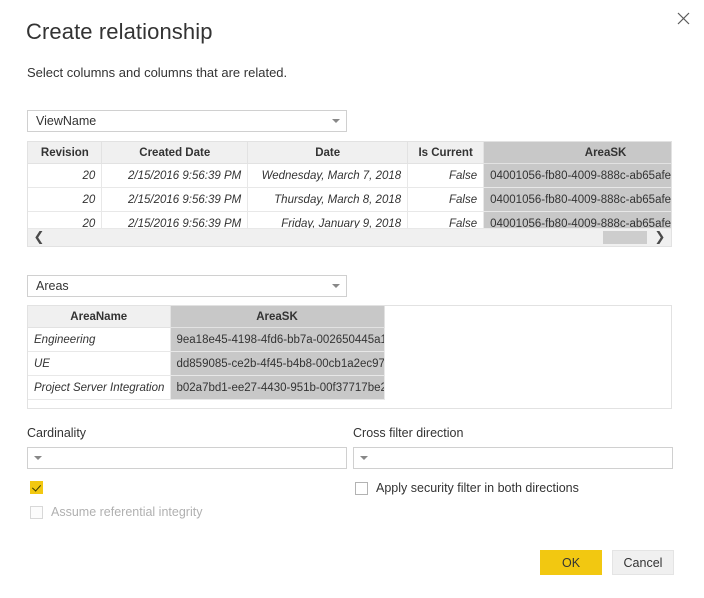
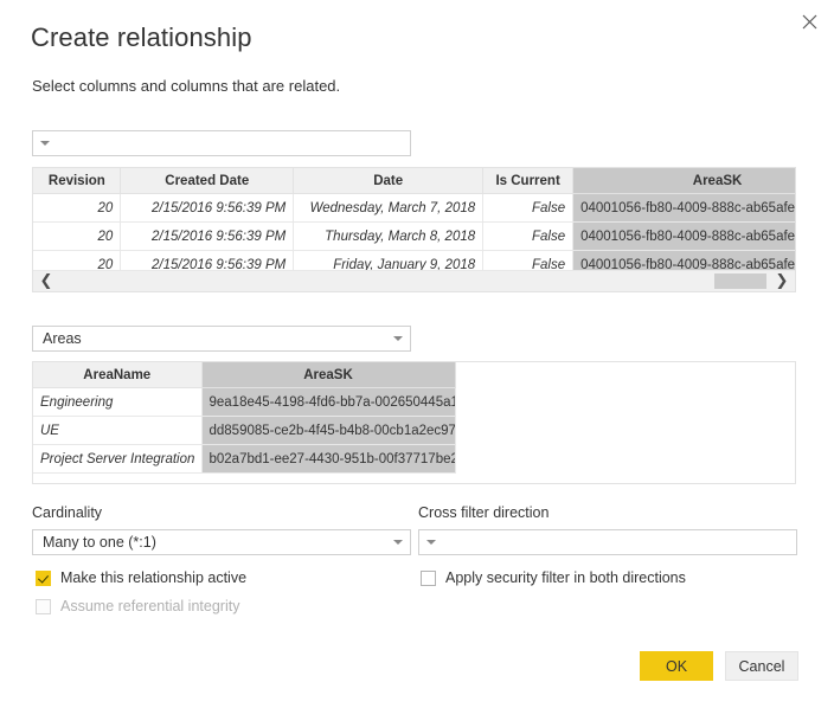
  Create relationship
  Select columns and columns that are related.
- ViewName
  	Revision	Created Date	Date	Is Current	AreaSK
  	20	2/15/2016 9:56:39 PM	Wednesday, March 7, 2018	False	04001056-fb80-4009-888c-ab65afe
  	20	2/15/2016 9:56:39 PM	Thursday, March 8, 2018	False	04001056-fb80-4009-888c-ab65afe
  	20	2/15/2016 9:56:39 PM	Friday, January 9, 2018	False	04001056-fb80-4009-888c-ab65afe
  ❮
  ❯
  Areas
  AreaName	AreaSK
  Engineering	9ea18e45-4198-4fd6-bb7a-002650445a1
  UE	dd859085-ce2b-4f45-b4b8-00cb1a2ec97
  Project Server Integration	b02a7bd1-ee27-4430-951b-00f37717be2
  Cardinality
+ Many to one (*:1)
  Cross filter direction
+ Make this relationship active
  Assume referential integrity
  Apply security filter in both directions
  OK
  Cancel
